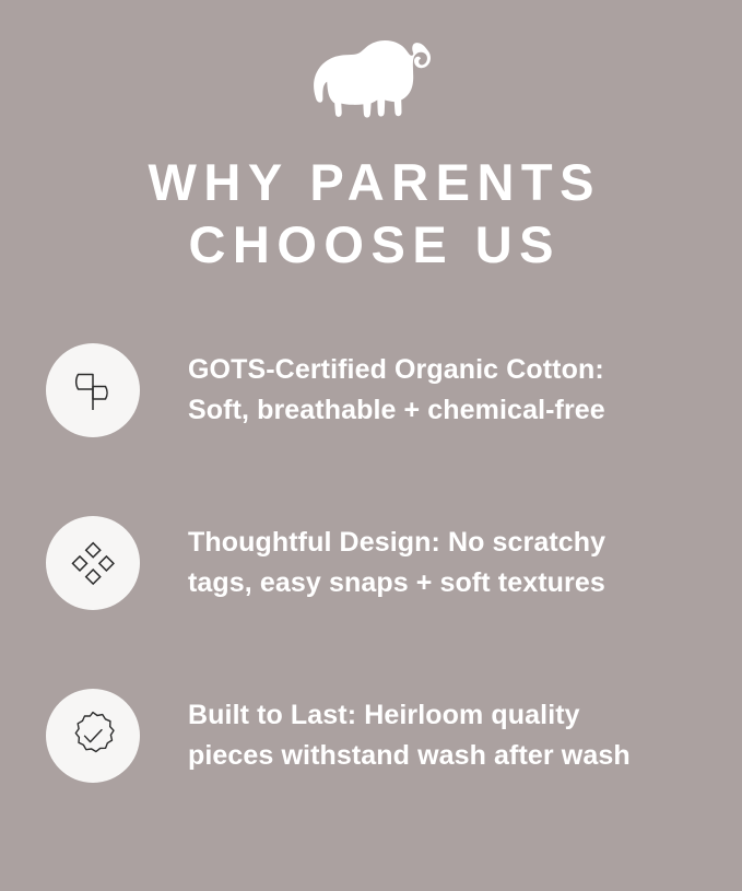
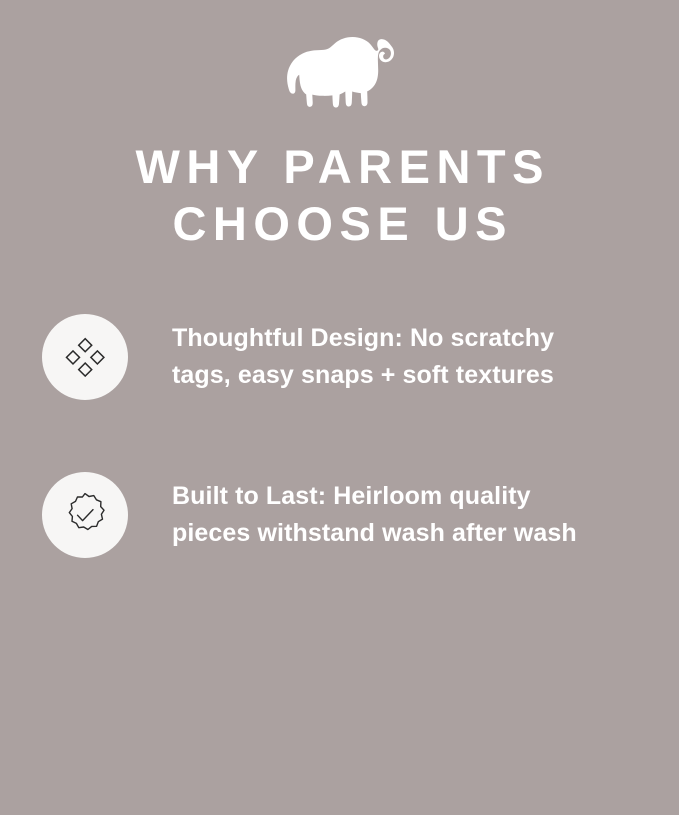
  WHY PARENTS
  CHOOSE US
- GOTS-Certified Organic Cotton:
- Soft, breathable + chemical-free
  Thoughtful Design: No scratchy
  tags, easy snaps + soft textures
  Built to Last: Heirloom quality
  pieces withstand wash after wash
